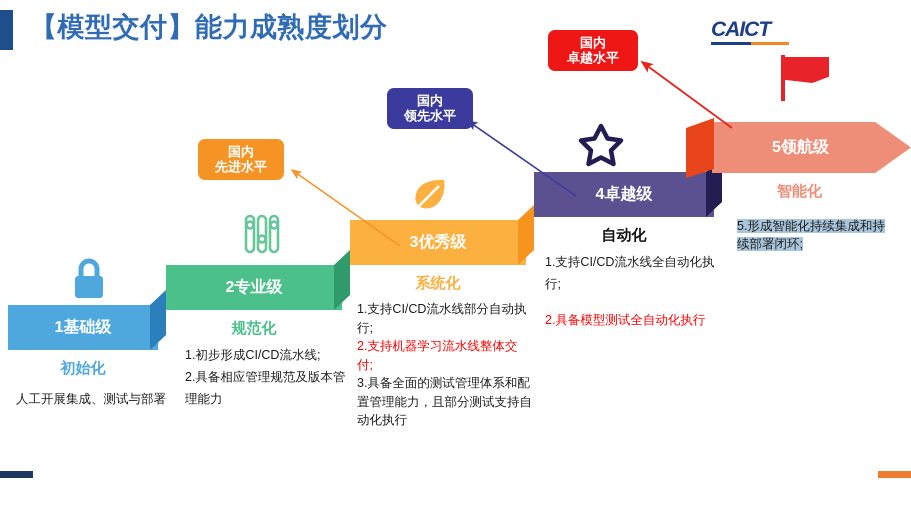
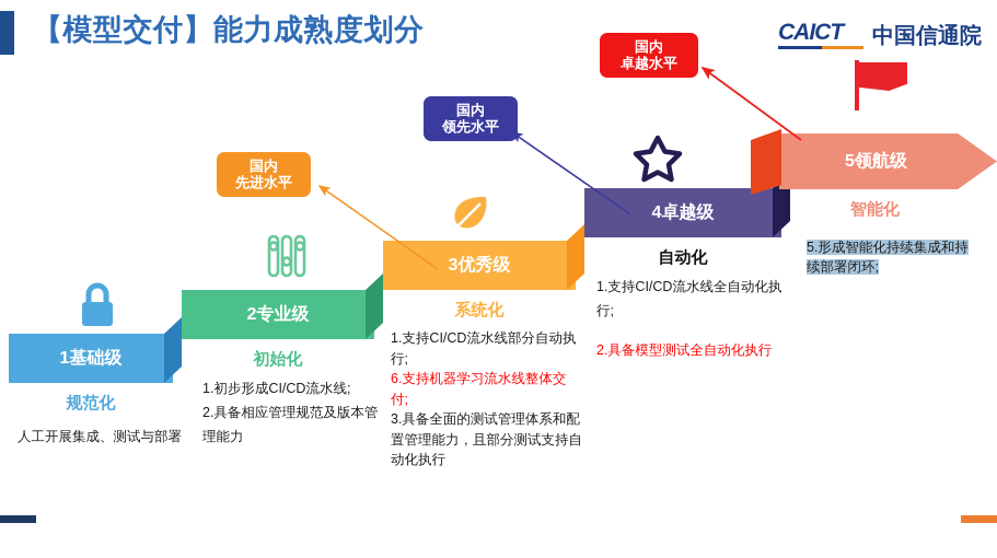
  【模型交付】能力成熟度划分
  CAICT
+ 中国信通院
  国内
  先进水平
  国内
  领先水平
  国内
  卓越水平
  1基础级
- 初始化
+ 规范化
  人工开展集成、测试与部署
  2专业级
- 规范化
+ 初始化
  1.初步形成CI/CD流水线;
  2.具备相应管理规范及版本管理能力
  3优秀级
  系统化
  1.支持CI/CD流水线部分自动执行;
- 2.支持机器学习流水线整体交付;
+ 6.支持机器学习流水线整体交付;
  3.具备全面的测试管理体系和配置管理能力，且部分测试支持自动化执行
  4卓越级
  自动化
  1.支持CI/CD流水线全自动化执行;
  2.具备模型测试全自动化执行
  5领航级
  智能化
  5.形成智能化持续集成和持续部署闭环;
